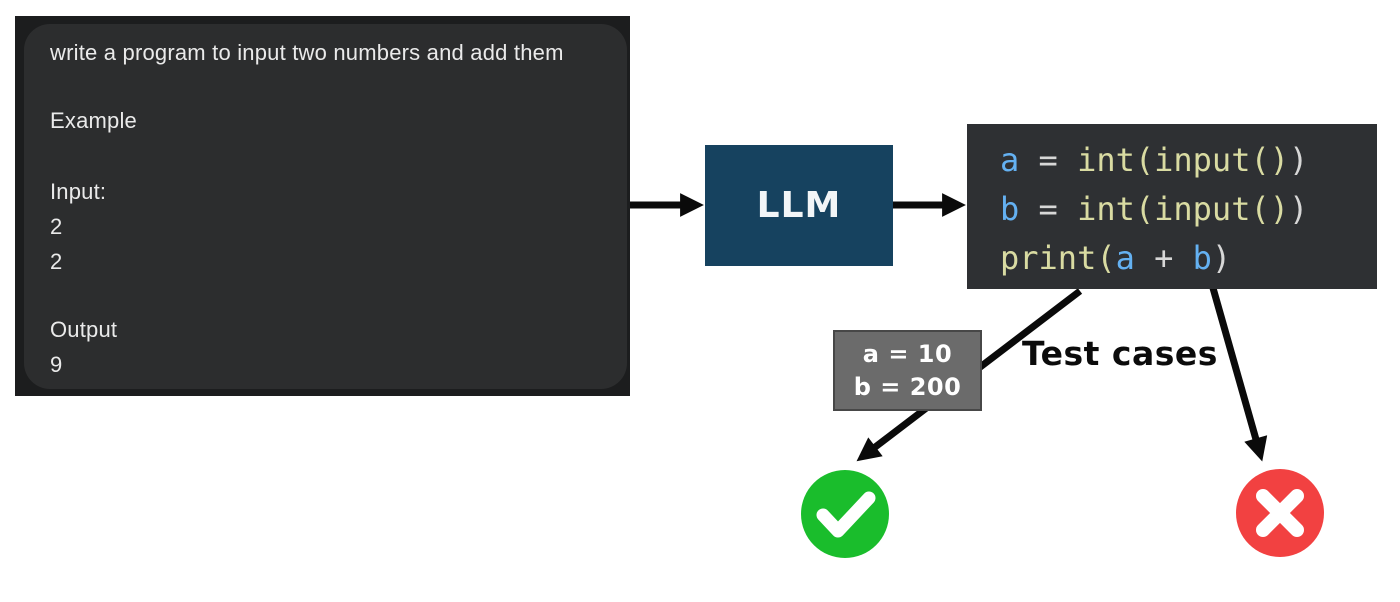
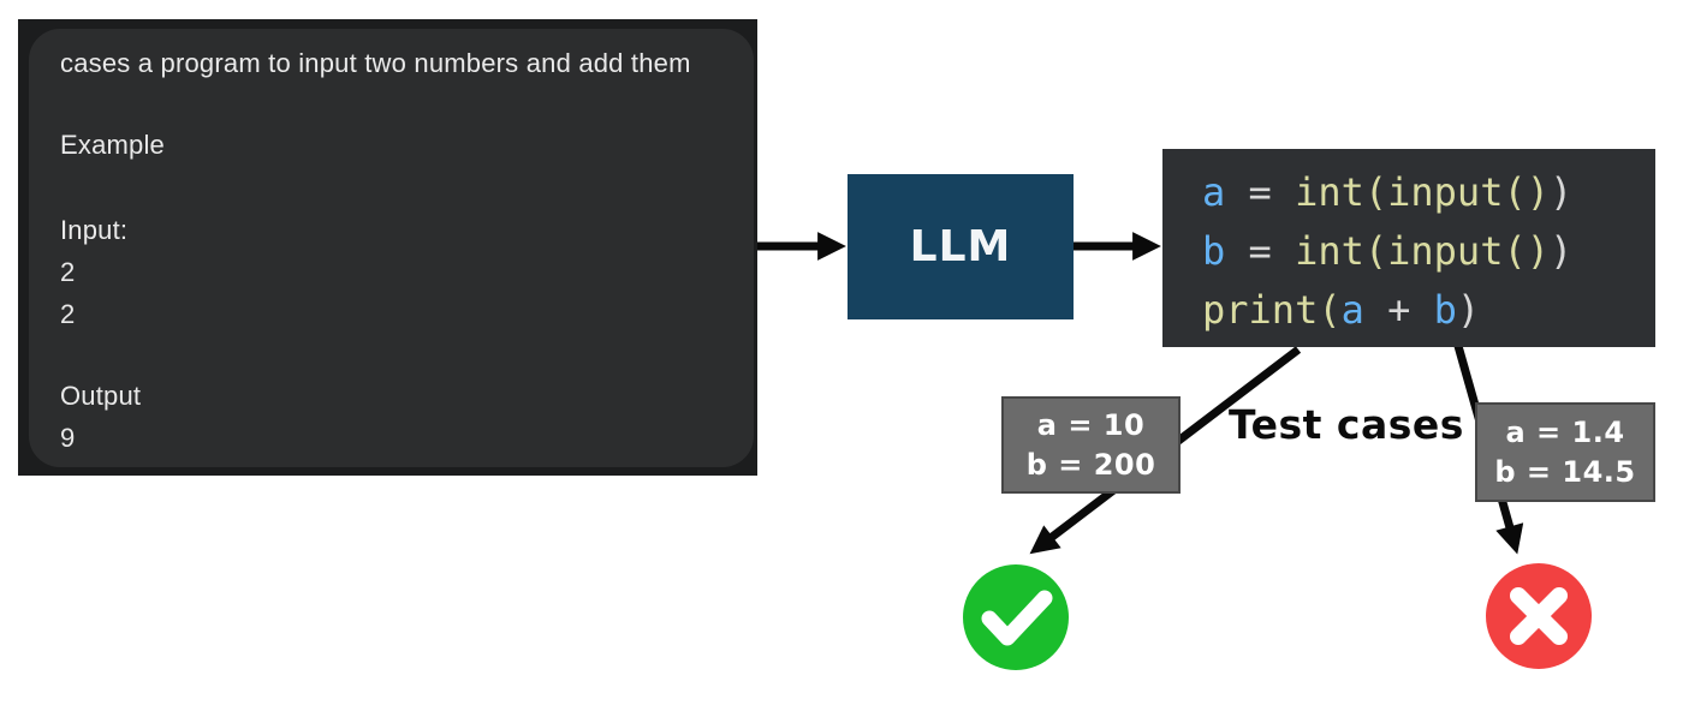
- write a program to input two numbers and add them
+ cases a program to input two numbers and add them
  Example
  Input:
  2
  2
  Output
  9
  LLM
  a = int(input())
  b = int(input())
  print(a + b)
  Test cases
  a = 10
  b = 200
+ a = 1.4
+ b = 14.5
